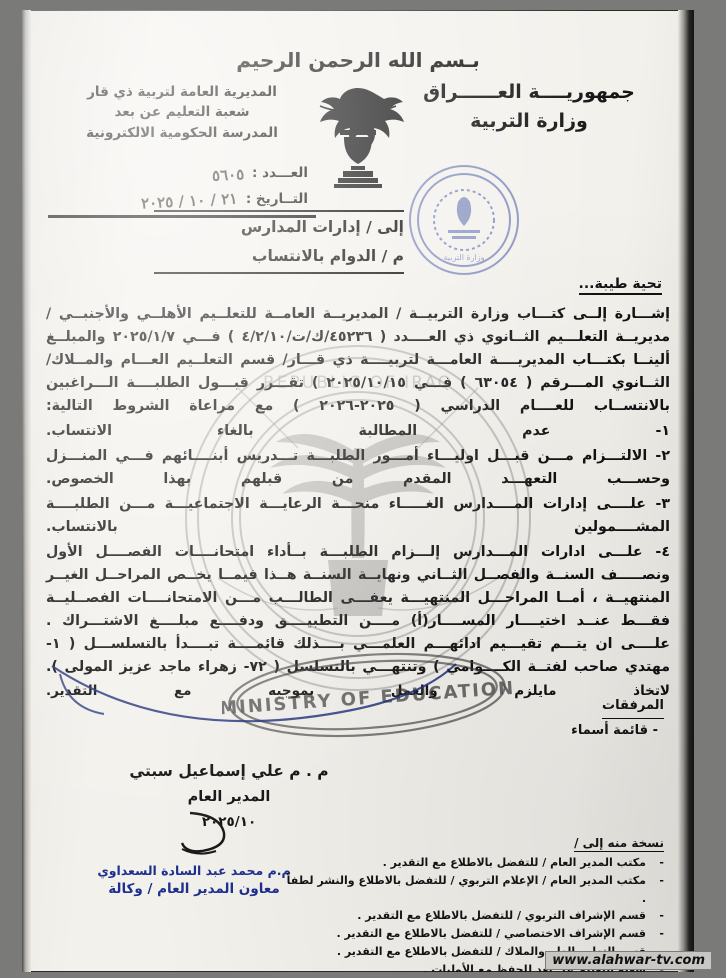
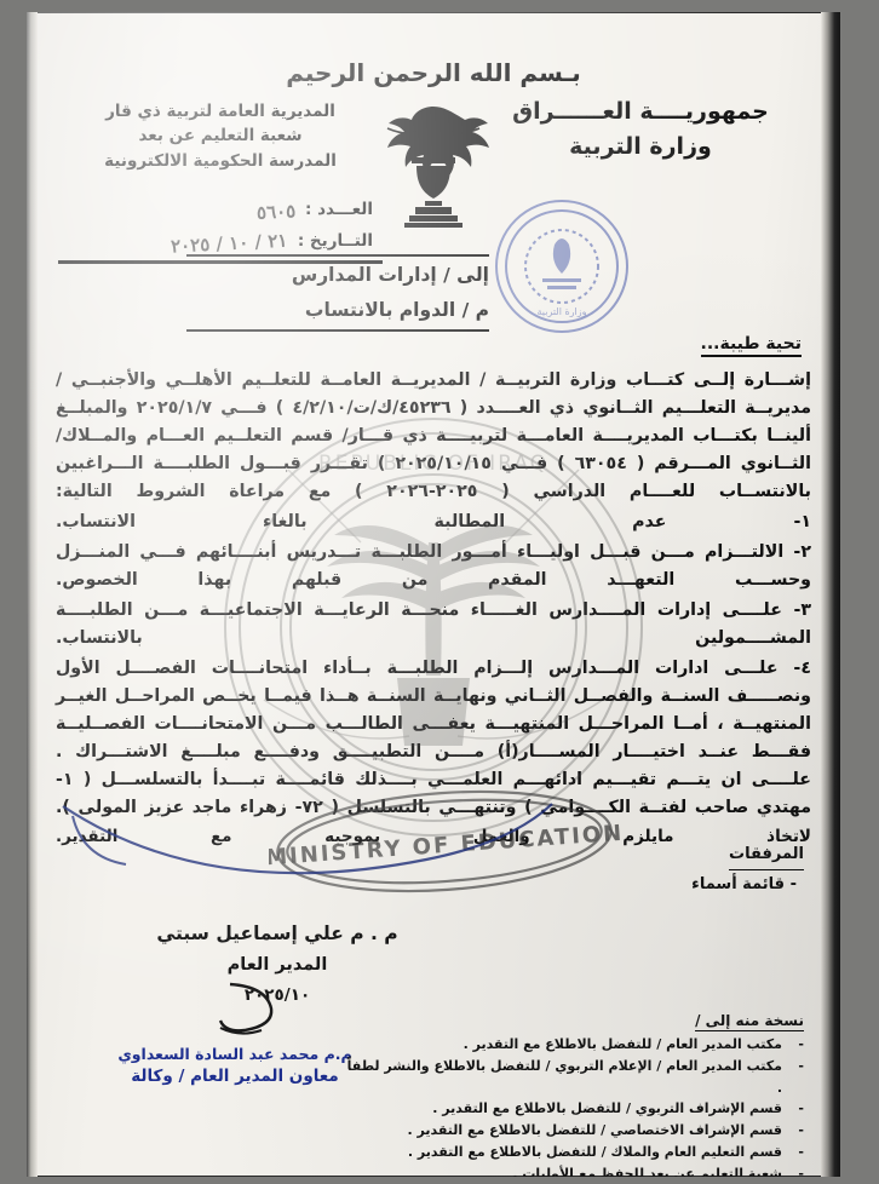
- www.alahwar-tv.com
